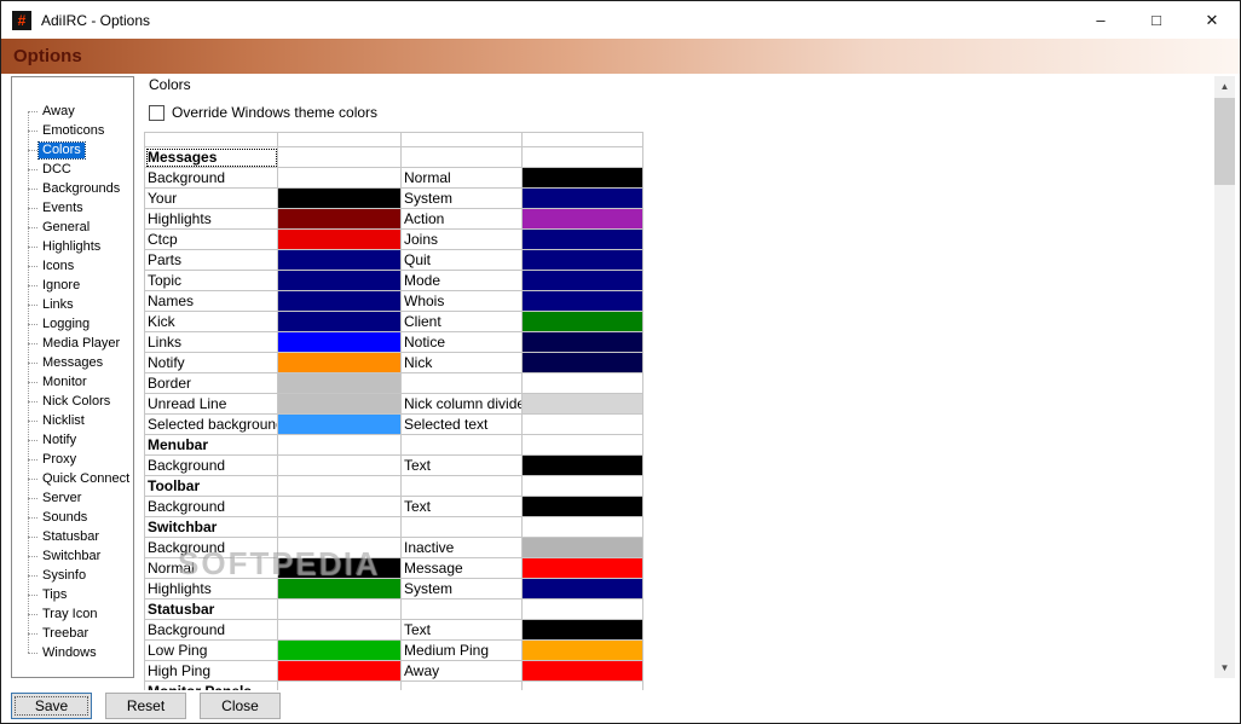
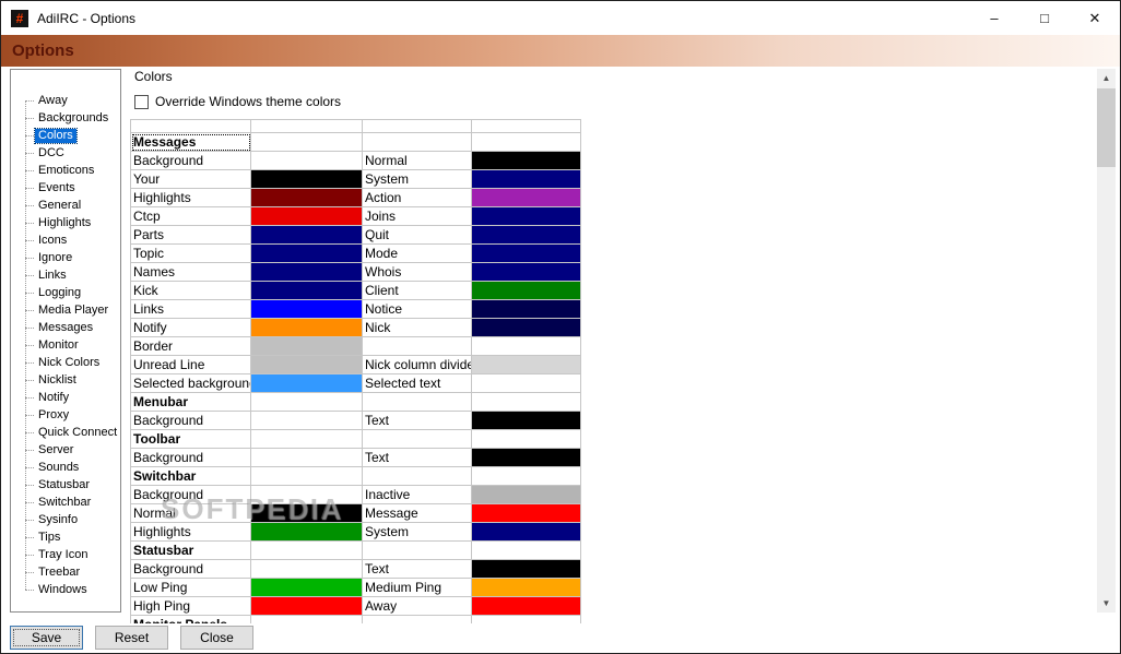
  #
  AdiIRC - Options
  –
  □
  ✕
  Options
  Away
- Emoticons
+ Backgrounds
  Colors
  DCC
- Backgrounds
+ Emoticons
  Events
  General
  Highlights
  Icons
  Ignore
  Links
  Logging
  Media Player
  Messages
  Monitor
  Nick Colors
  Nicklist
  Notify
  Proxy
  Quick Connect
  Server
  Sounds
  Statusbar
  Switchbar
  Sysinfo
  Tips
  Tray Icon
  Treebar
  Windows
  Colors
  Override Windows theme colors
  Messages
  Background		Normal
  Your		System
  Highlights		Action
  Ctcp		Joins
  Parts		Quit
  Topic		Mode
  Names		Whois
  Kick		Client
  Links		Notice
  Notify		Nick
  Border
  Unread Line		Nick column divide
  Selected backgroun		Selected text
  Menubar
  Background		Text
  Toolbar
  Background		Text
  Switchbar
  Background		Inactive
  Normal		Message
  Highlights		System
  Statusbar
  Background		Text
  Low Ping		Medium Ping
  High Ping		Away
  ▲
  ▼
  SOFTPEDIA
  Save
  Reset
  Close
